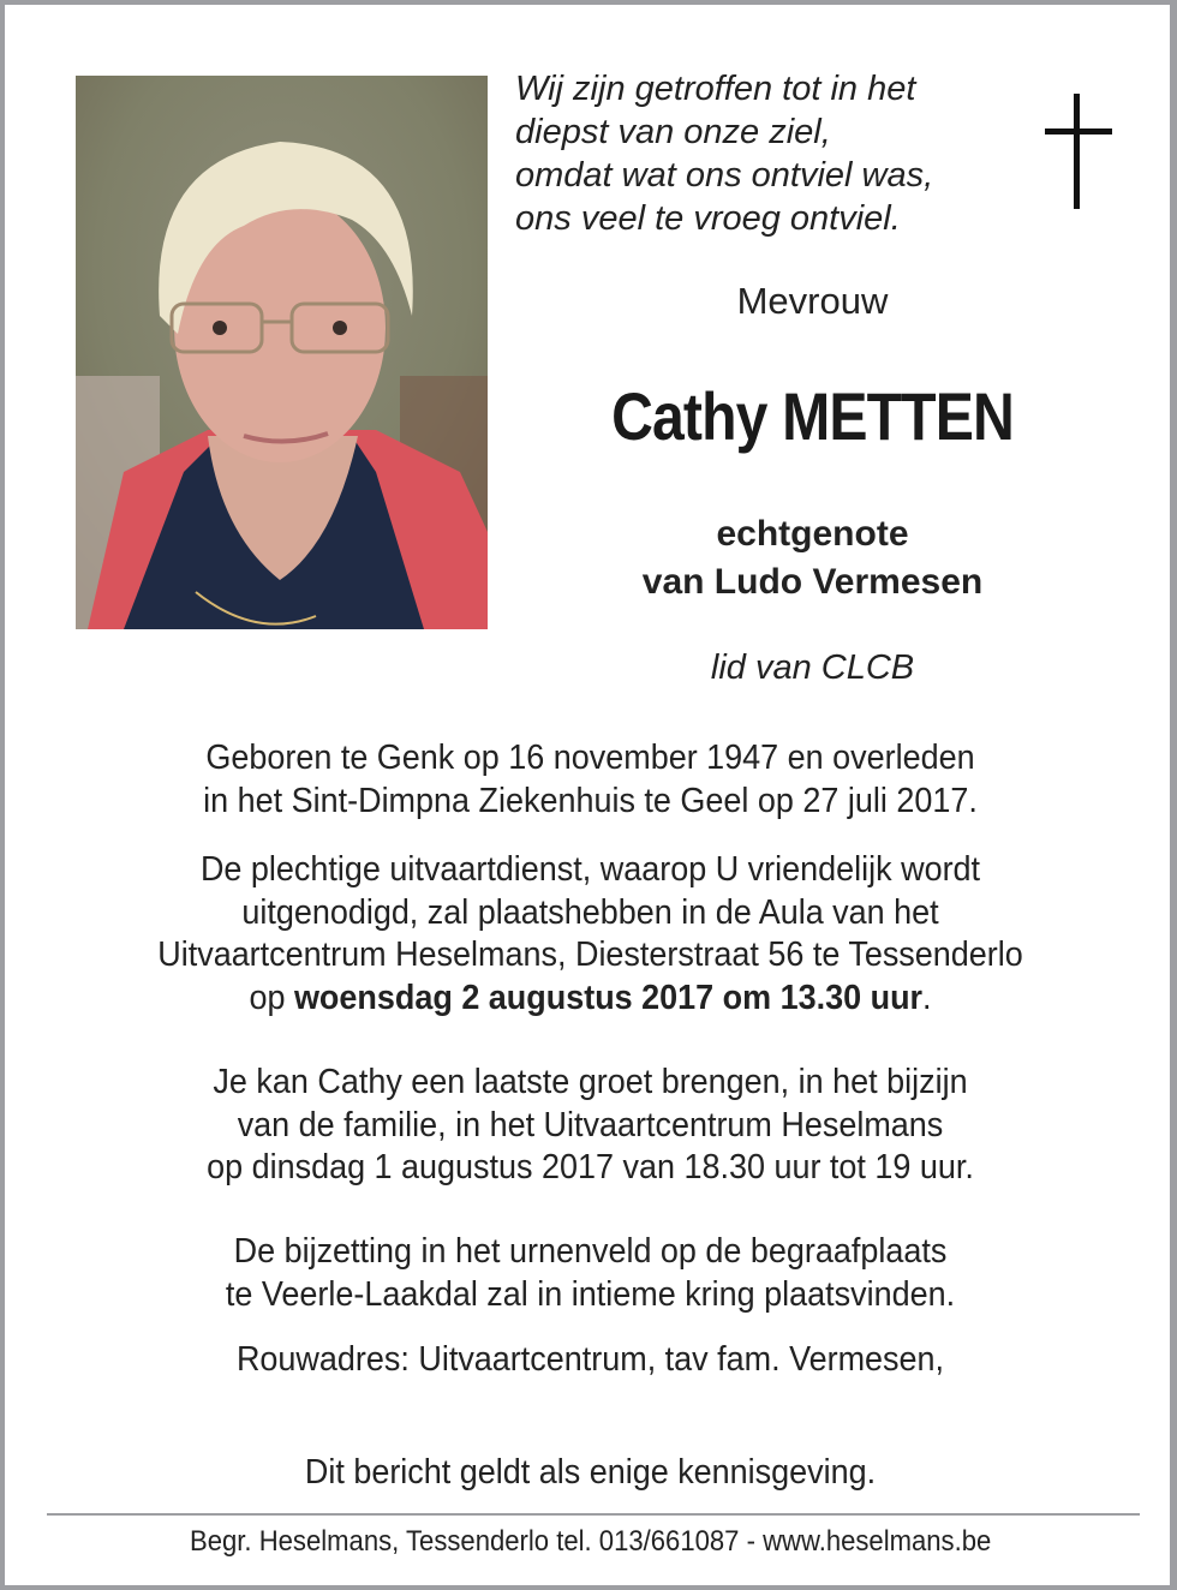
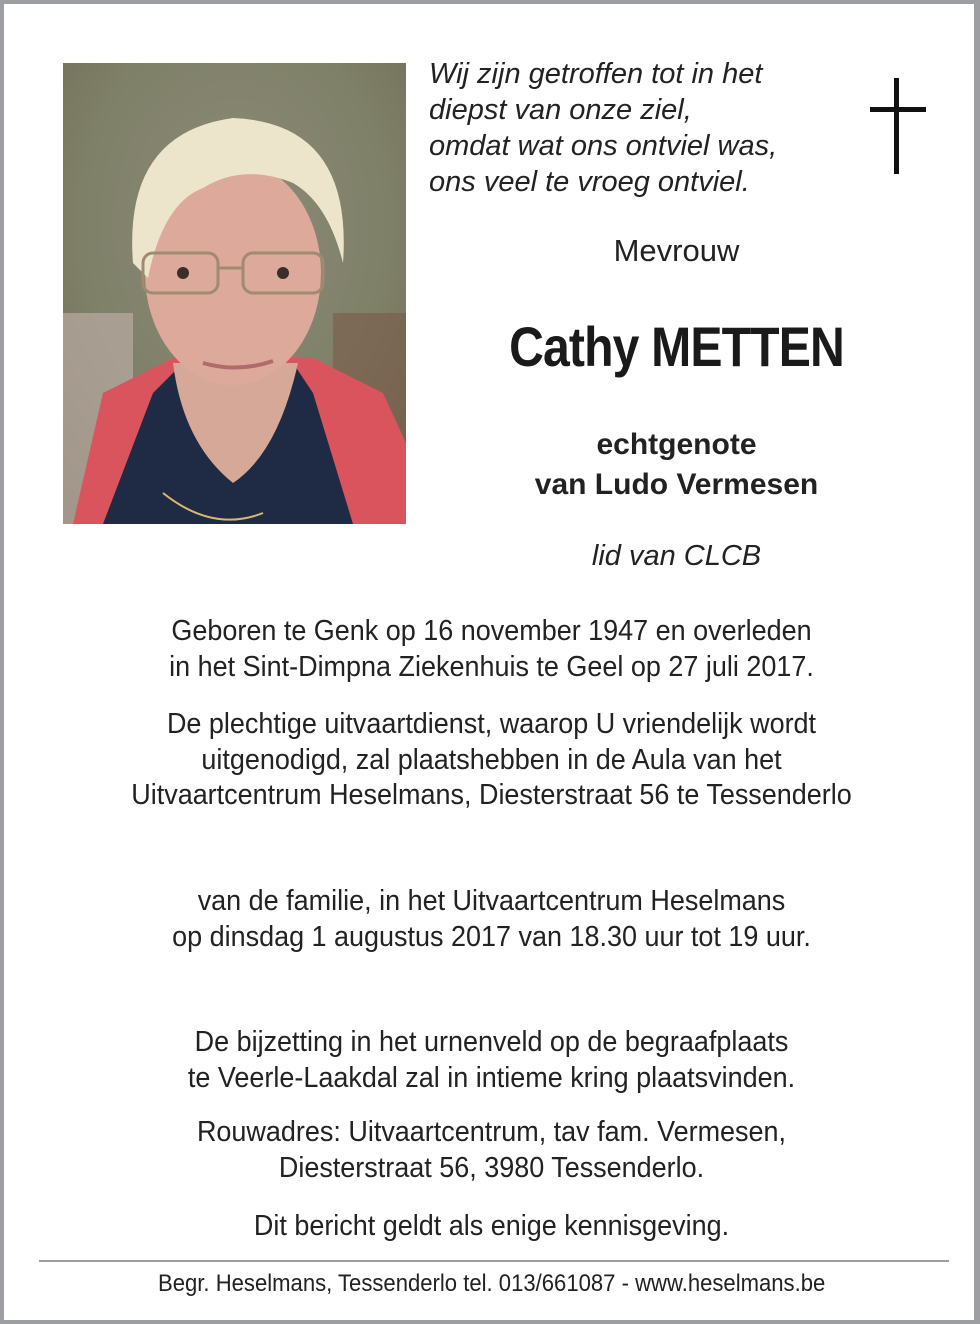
  Wij zijn getroffen tot in het
  diepst van onze ziel,
  omdat wat ons ontviel was,
  ons veel te vroeg ontviel.
  Mevrouw
  Cathy METTEN
  echtgenote
  van Ludo Vermesen
  lid van CLCB
  Geboren te Genk op 16 november 1947 en overleden
  in het Sint-Dimpna Ziekenhuis te Geel op 27 juli 2017.
  De plechtige uitvaartdienst, waarop U vriendelijk wordt
  uitgenodigd, zal plaatshebben in de Aula van het
  Uitvaartcentrum Heselmans, Diesterstraat 56 te Tessenderlo
- op woensdag 2 augustus 2017 om 13.30 uur.
- Je kan Cathy een laatste groet brengen, in het bijzijn
  van de familie, in het Uitvaartcentrum Heselmans
  op dinsdag 1 augustus 2017 van 18.30 uur tot 19 uur.
  De bijzetting in het urnenveld op de begraafplaats
  te Veerle-Laakdal zal in intieme kring plaatsvinden.
  Rouwadres: Uitvaartcentrum, tav fam. Vermesen,
+ Diesterstraat 56, 3980 Tessenderlo.
  Dit bericht geldt als enige kennisgeving.
  Begr. Heselmans, Tessenderlo tel. 013/661087 - www.heselmans.be
